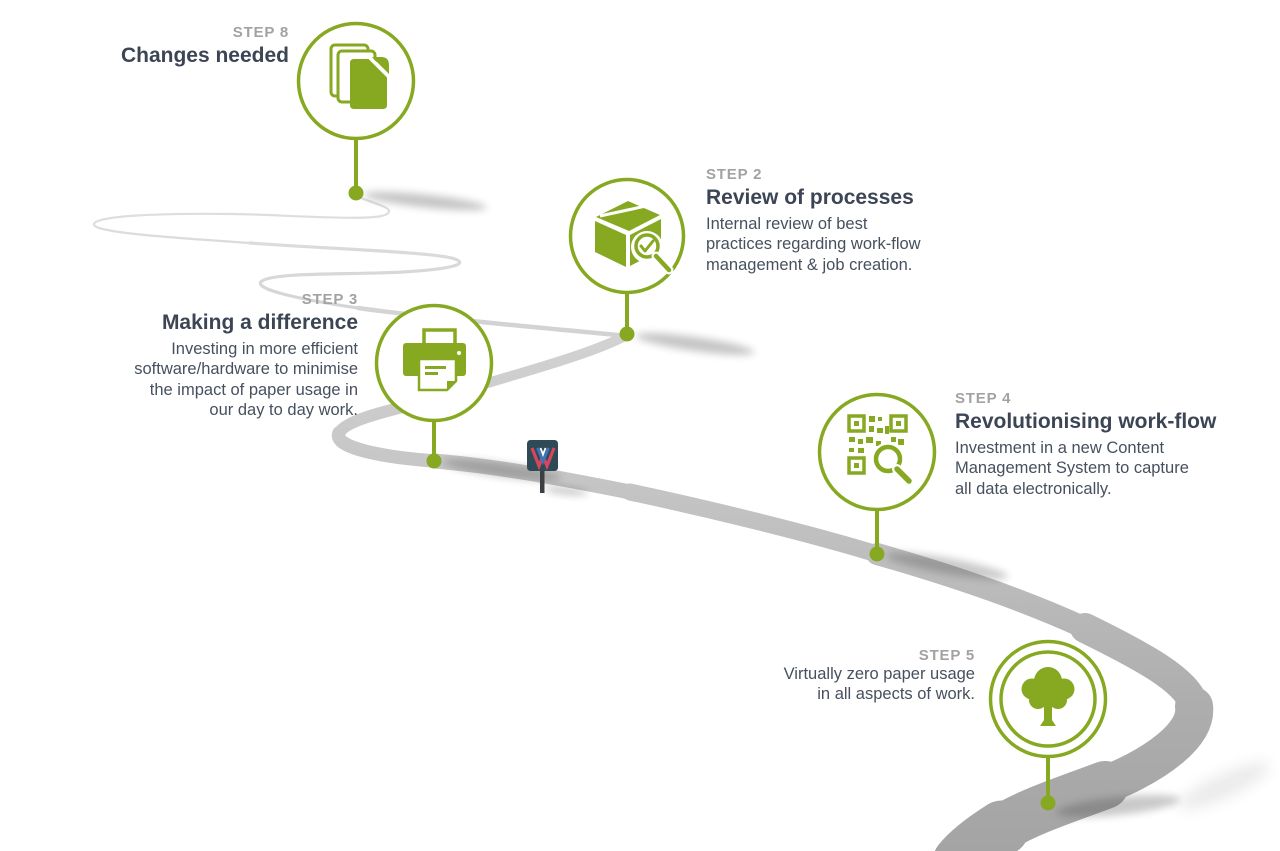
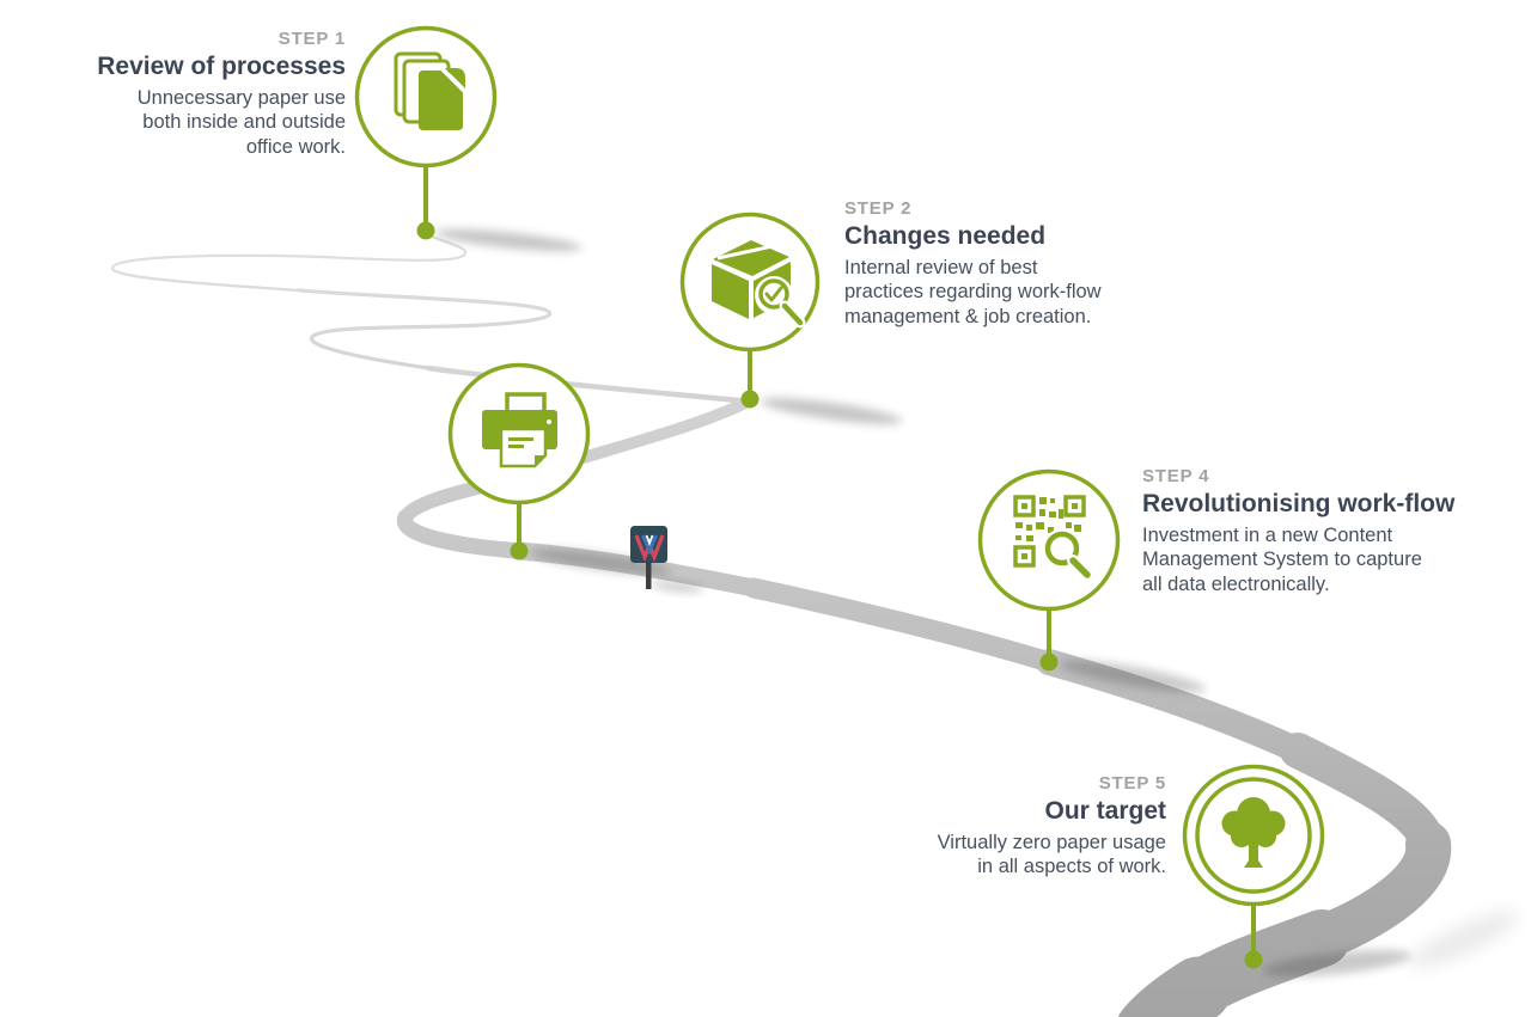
- STEP 8
+ STEP 1
- Changes needed
+ Review of processes
+ Unnecessary paper use
+ both inside and outside
+ office work.
  STEP 2
- Review of processes
+ Changes needed
  Internal review of best
  practices regarding work-flow
  management & job creation.
- STEP 3
- Making a difference
- Investing in more efficient
- software/hardware to minimise
- the impact of paper usage in
- our day to day work.
  STEP 4
  Revolutionising work-flow
  Investment in a new Content
  Management System to capture
  all data electronically.
  STEP 5
+ Our target
  Virtually zero paper usage
  in all aspects of work.
